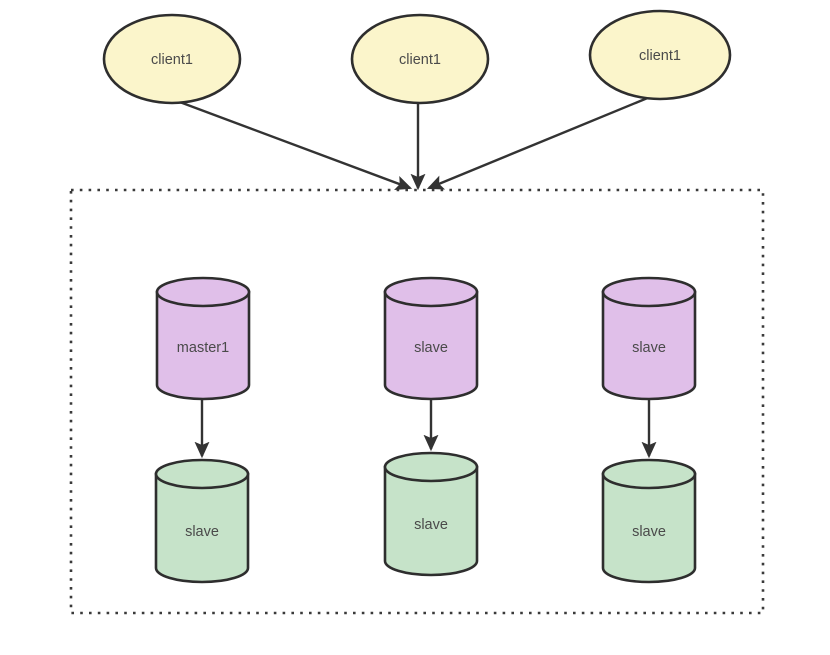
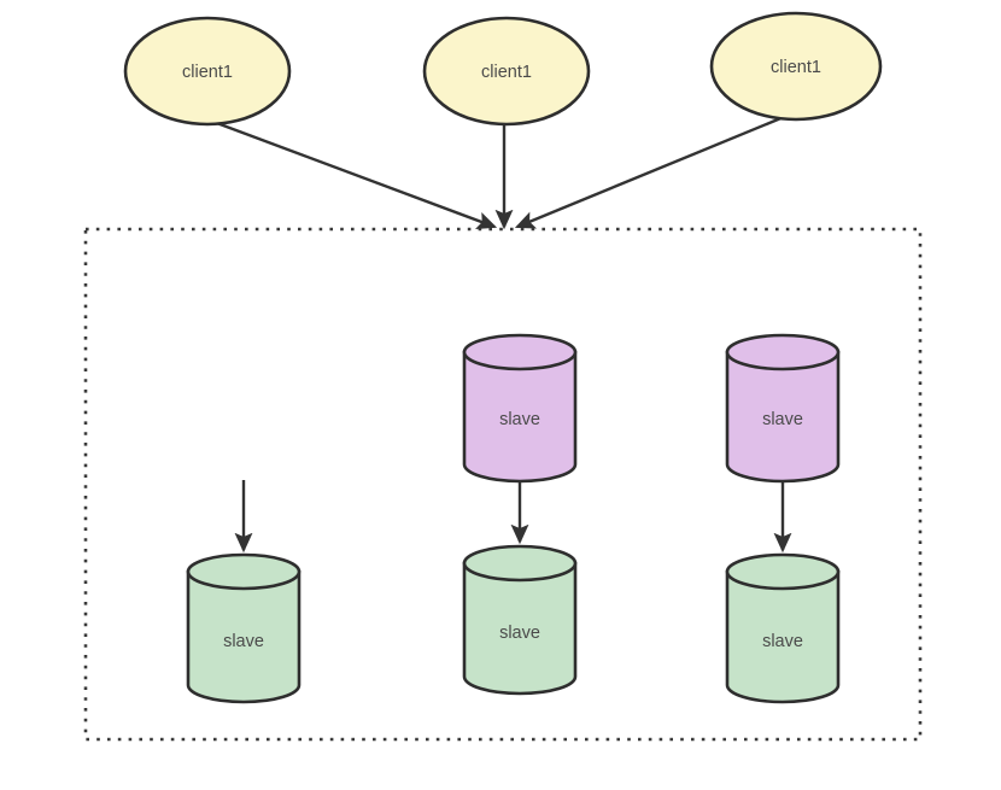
  client1
  client1
  client1
- master1
  slave
  slave
  slave
  slave
  slave
